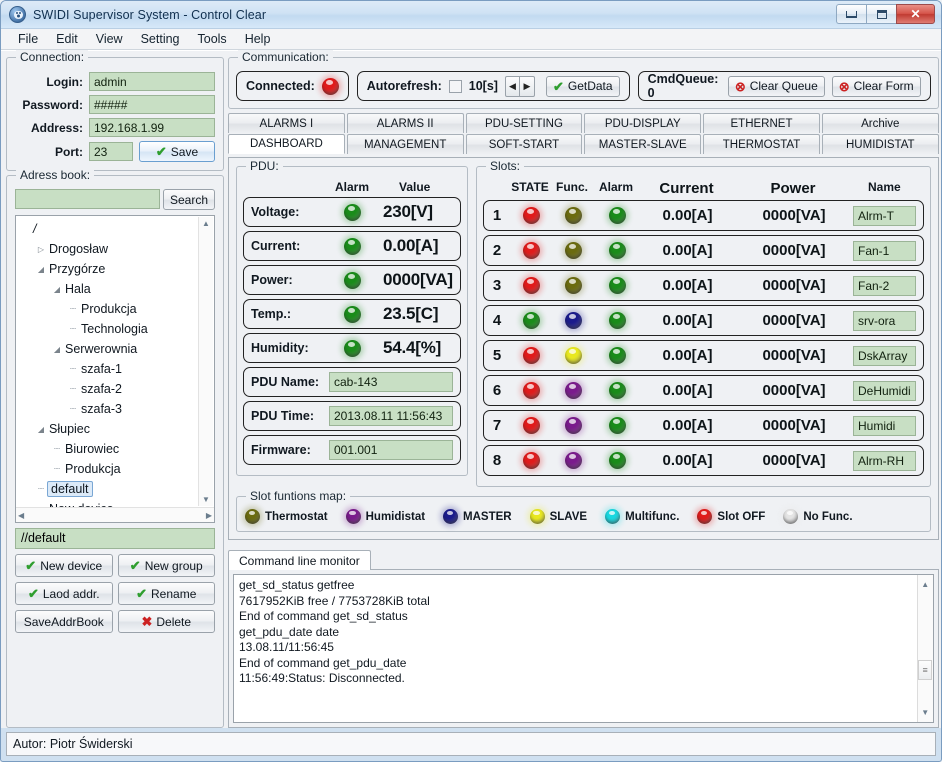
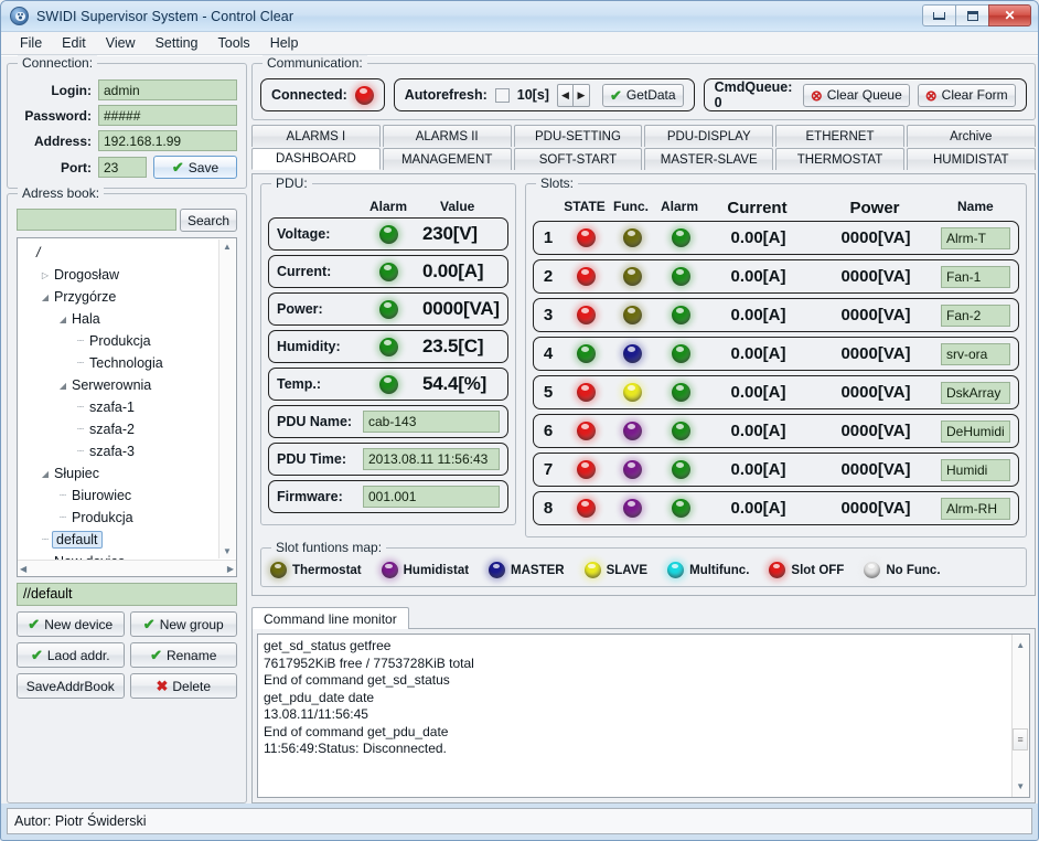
  SWIDI Supervisor System - Control Clear
  ✕
  File
  Edit
  View
  Setting
  Tools
  Help
  Connection:
  Login:
  admin
  Password:
  #####
  Address:
  192.168.1.99
  Port:
  23
  ✔
  Save
  Adress book:
  Search
  /
  ▷
  Drogosław
  ◢
  Przygórze
  ◢
  Hala
  ┈
  Produkcja
  ┈
  Technologia
  ◢
  Serwerownia
  ┈
  szafa-1
  ┈
  szafa-2
  ┈
  szafa-3
  ◢
  Słupiec
  ┈
  Biurowiec
  ┈
  Produkcja
  ┈
  default
  ▲
  ▼
  ◀
  ▶
  //default
  ✔
  New device
  ✔
  New group
  ✔
  Laod addr.
  ✔
  Rename
  SaveAddrBook
  ✖
  Delete
  Communication:
  Connected:
  Autorefresh:
  10[s]
  ◀
  ▶
  ✔
  GetData
  CmdQueue: 0
  ⊗
  Clear Queue
  ⊗
  Clear Form
  ALARMS I
  ALARMS II
  PDU-SETTING
  PDU-DISPLAY
  ETHERNET
  Archive
  DASHBOARD
  MANAGEMENT
  SOFT-START
  MASTER-SLAVE
  THERMOSTAT
  HUMIDISTAT
  PDU:
  Alarm
  Value
  Voltage:
  230[V]
  Current:
  0.00[A]
  Power:
  0000[VA]
- Temp.:
+ Humidity:
  23.5[C]
- Humidity:
+ Temp.:
  54.4[%]
  PDU Name:
  cab-143
  PDU Time:
  2013.08.11 11:56:43
  Firmware:
  001.001
  Slots:
  STATE
  Func.
  Alarm
  Current
  Power
  Name
  1
  0.00[A]
  0000[VA]
  Alrm-T
  2
  0.00[A]
  0000[VA]
  Fan-1
  3
  0.00[A]
  0000[VA]
  Fan-2
  4
  0.00[A]
  0000[VA]
  srv-ora
  5
  0.00[A]
  0000[VA]
  DskArray
  6
  0.00[A]
  0000[VA]
  DeHumidi
  7
  0.00[A]
  0000[VA]
  Humidi
  8
  0.00[A]
  0000[VA]
  Alrm-RH
  Slot funtions map:
  Thermostat
  Humidistat
  MASTER
  SLAVE
  Multifunc.
  Slot OFF
  No Func.
  Command line monitor
  get_sd_status getfree
  7617952KiB free / 7753728KiB total
  End of command get_sd_status
  get_pdu_date date
  13.08.11/11:56:45
  End of command get_pdu_date
  11:56:49:Status: Disconnected.
  ▲
  ≡
  ▼
  Autor: Piotr Świderski
